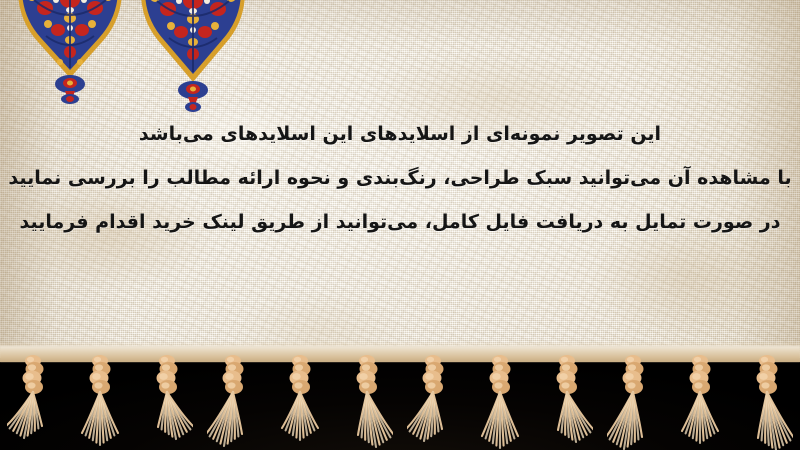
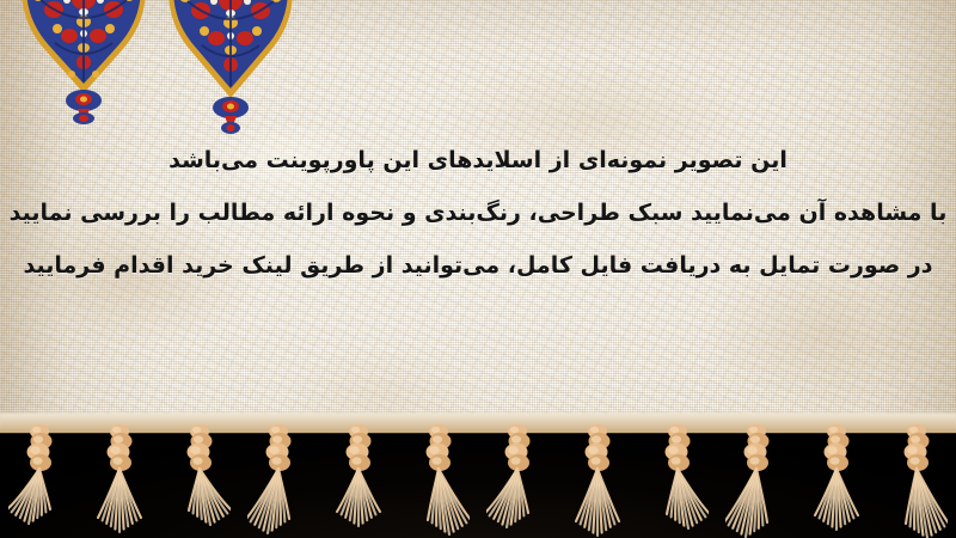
- این تصویر نمونه‌ای از اسلایدهای این اسلایدهای می‌باشد
+ این تصویر نمونه‌ای از اسلایدهای این پاورپوینت می‌باشد
- با مشاهده آن می‌توانید سبک طراحی، رنگ‌بندی و نحوه ارائه مطالب را بررسی نمایید
+ با مشاهده آن می‌نمایید سبک طراحی، رنگ‌بندی و نحوه ارائه مطالب را بررسی نمایید
  در صورت تمایل به دریافت فایل کامل، می‌توانید از طریق لینک خرید اقدام فرمایید
